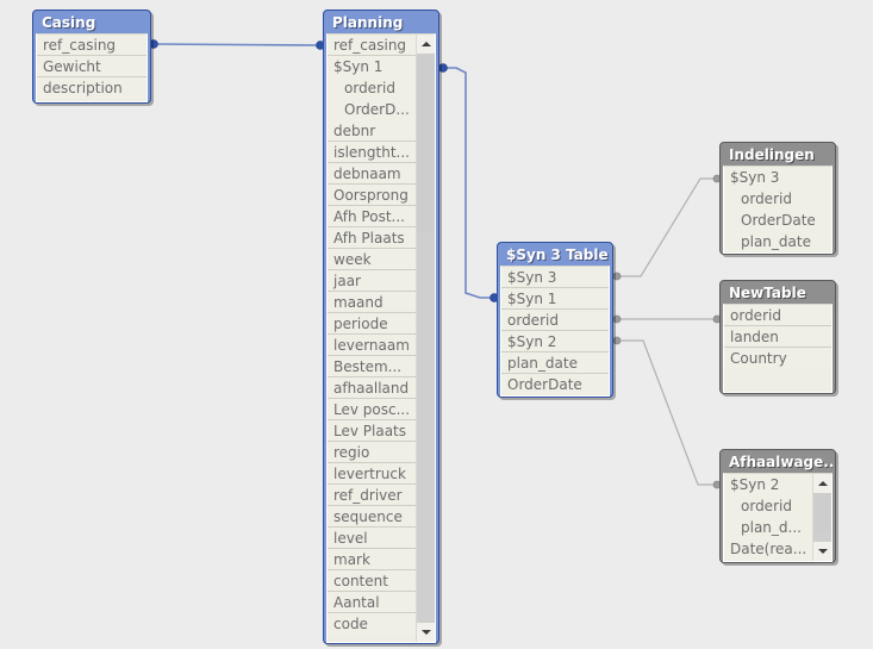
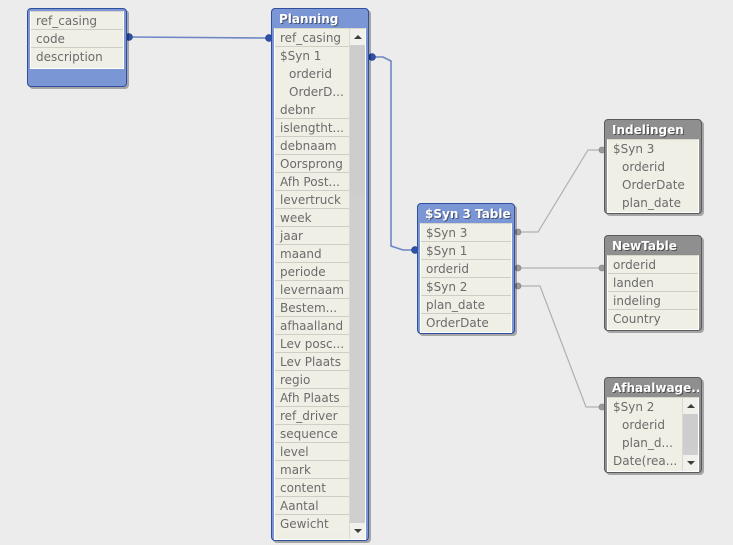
- Casing
  ref_casing
- Gewicht
+ code
  description
  Planning
  ref_casing
  $Syn 1
  orderid
  OrderD...
  debnr
  islengtht...
  debnaam
  Oorsprong
  Afh Post...
- Afh Plaats
+ levertruck
  week
  jaar
  maand
  periode
  levernaam
  Bestem...
  afhaalland
  Lev posc...
  Lev Plaats
  regio
- levertruck
+ Afh Plaats
  ref_driver
  sequence
  level
  mark
  content
  Aantal
- code
+ Gewicht
  $Syn 3 Table
  $Syn 3
  $Syn 1
  orderid
  $Syn 2
  plan_date
  OrderDate
  Indelingen
  $Syn 3
  orderid
  OrderDate
  plan_date
  NewTable
  orderid
  landen
+ indeling
  Country
  Afhaalwage..
  $Syn 2
  orderid
  plan_d...
  Date(rea...
